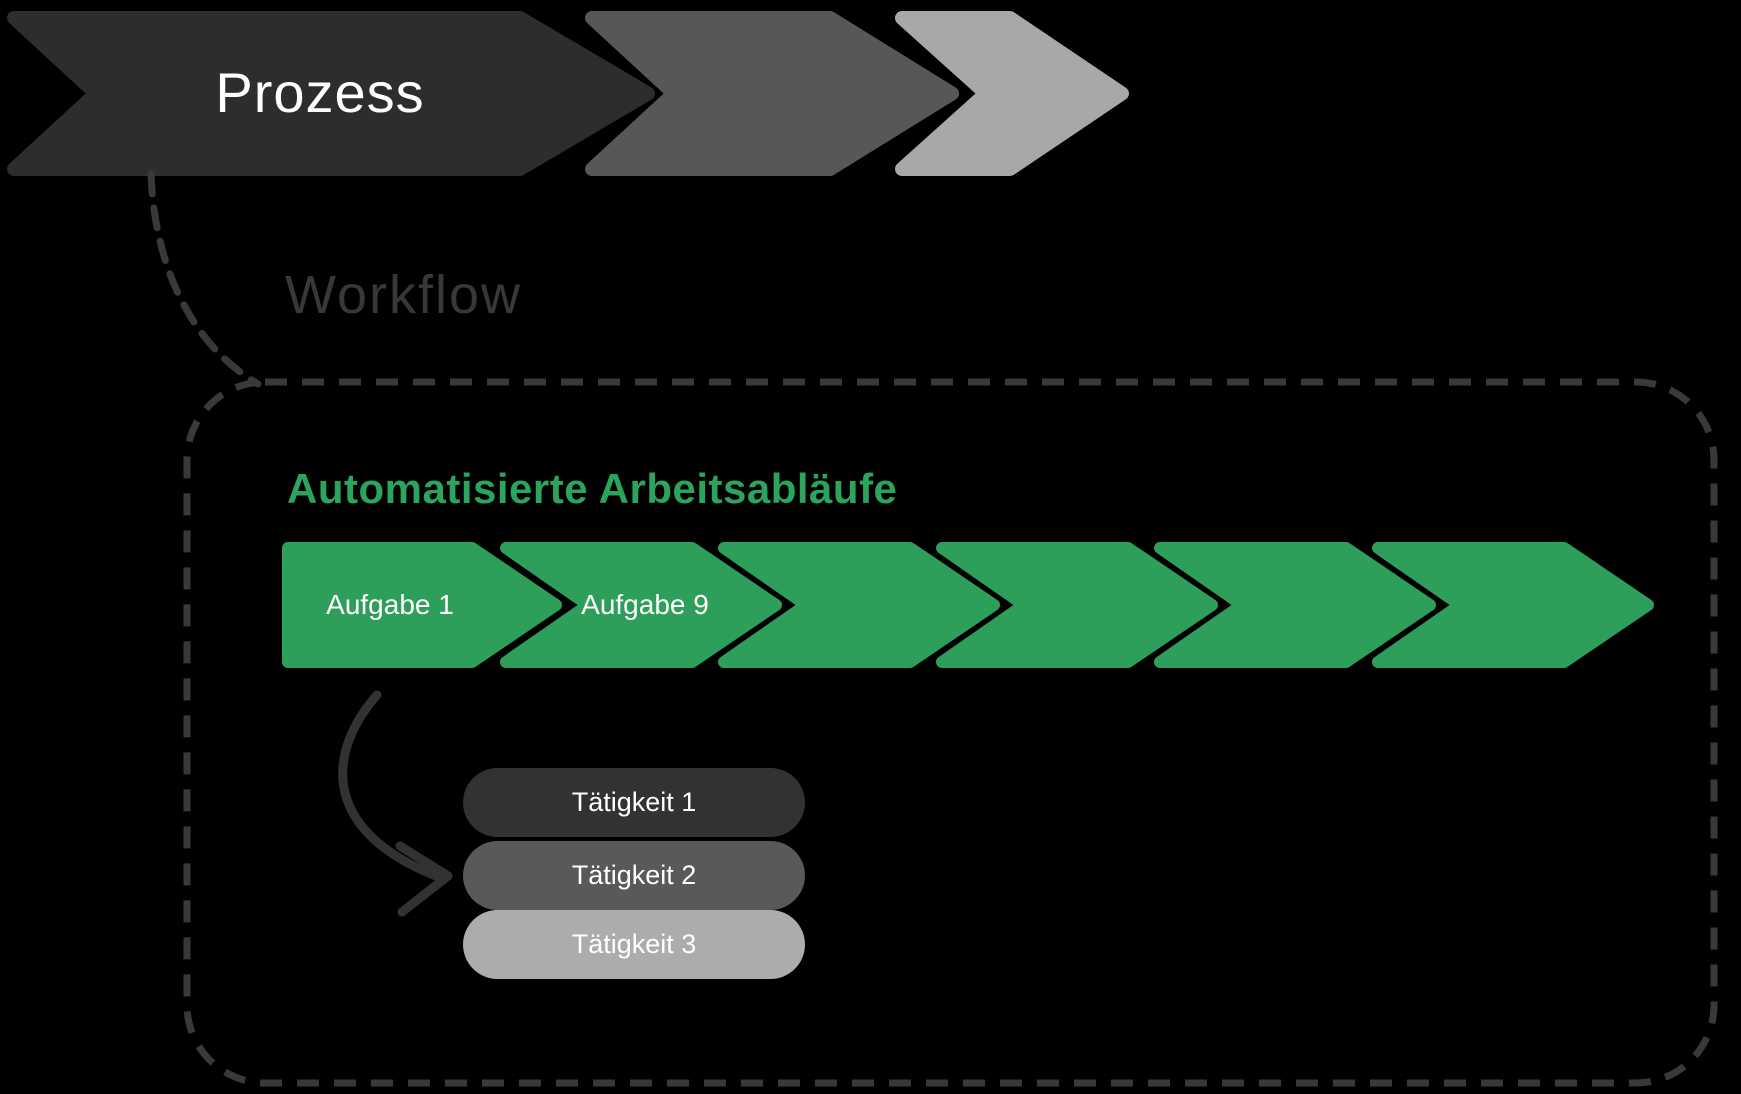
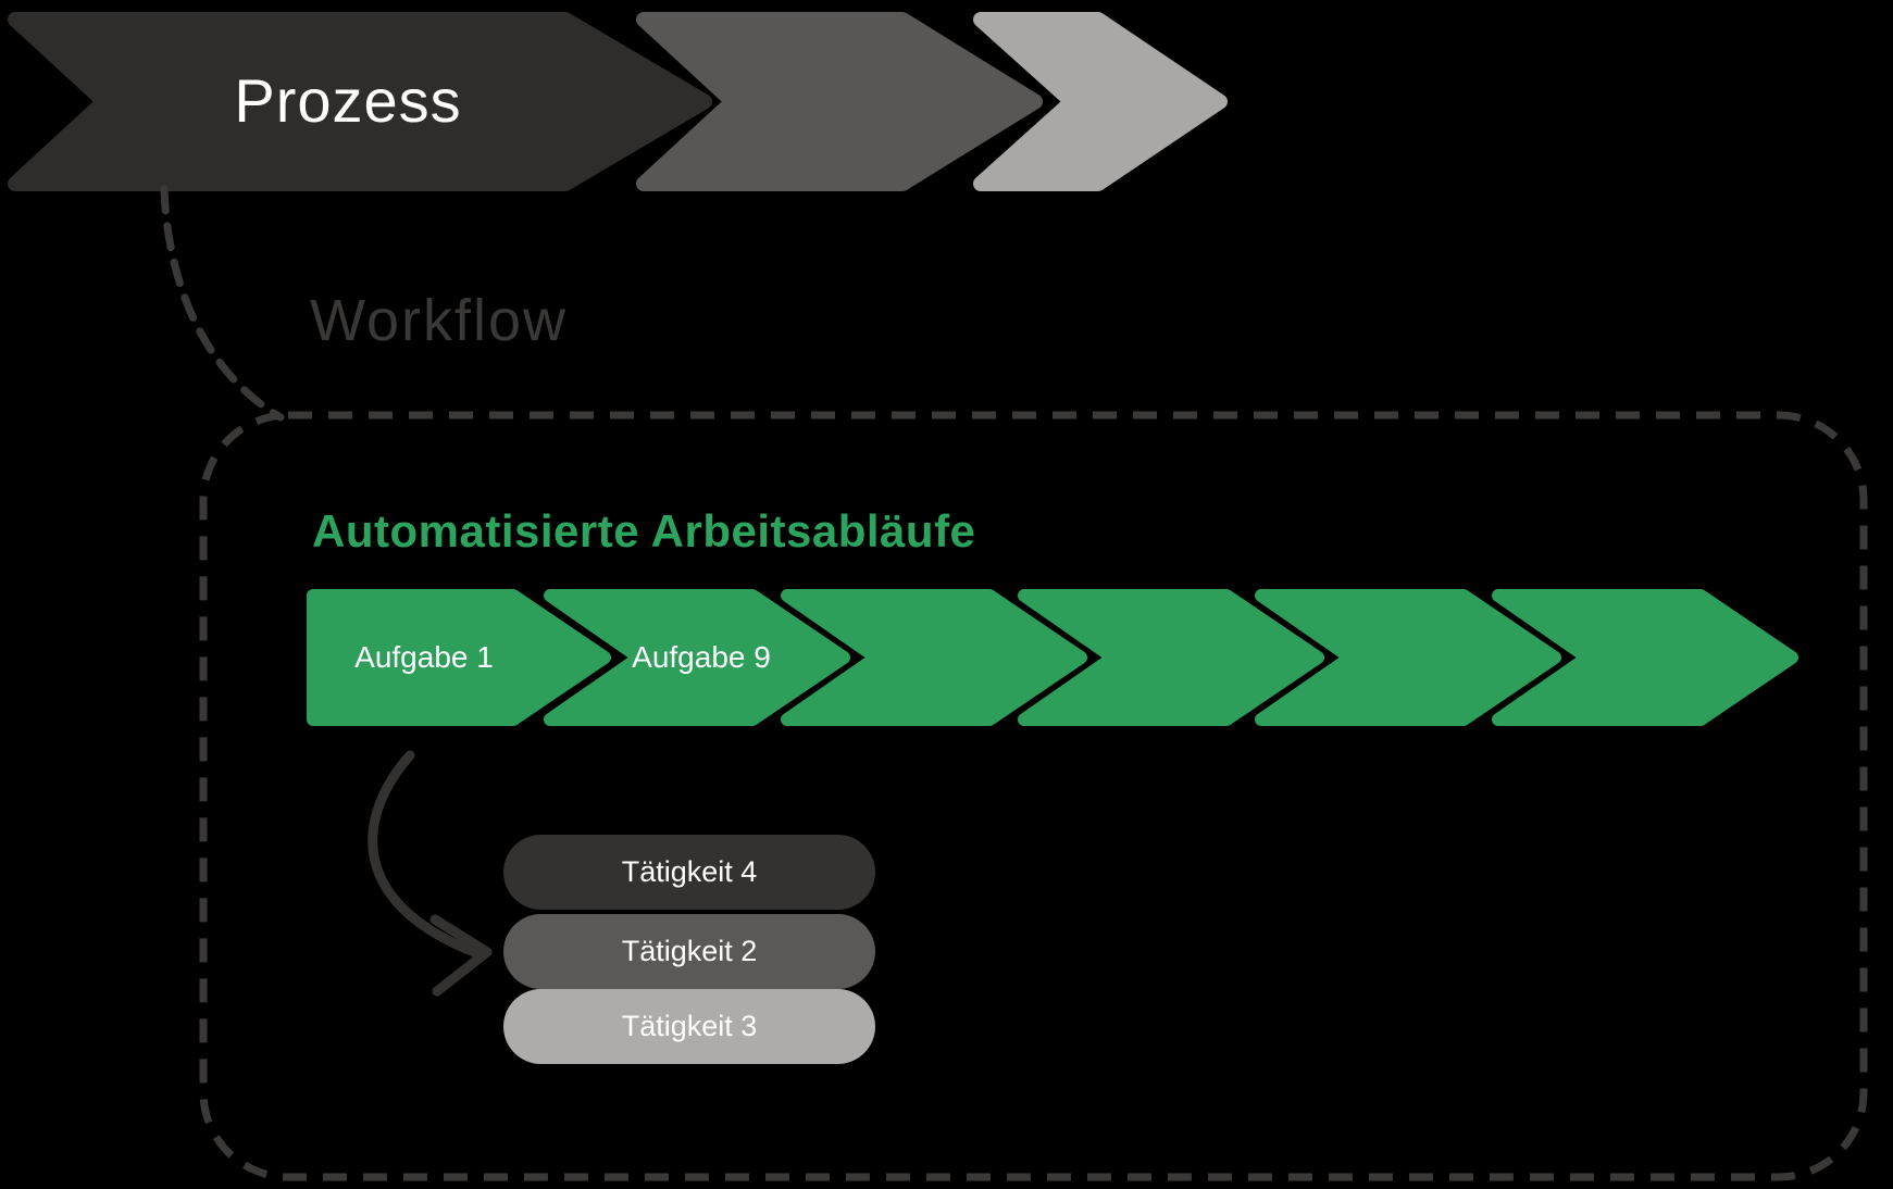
  Prozess
  Workflow
  Automatisierte Arbeitsabläufe
  Aufgabe 1
  Aufgabe 9
- Tätigkeit 1
+ Tätigkeit 4
  Tätigkeit 2
  Tätigkeit 3
